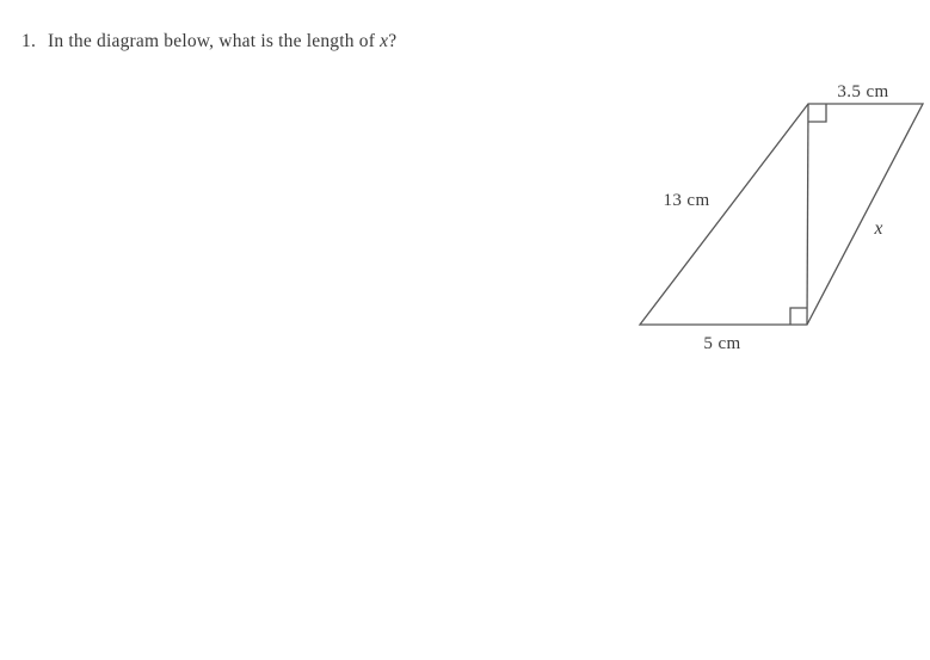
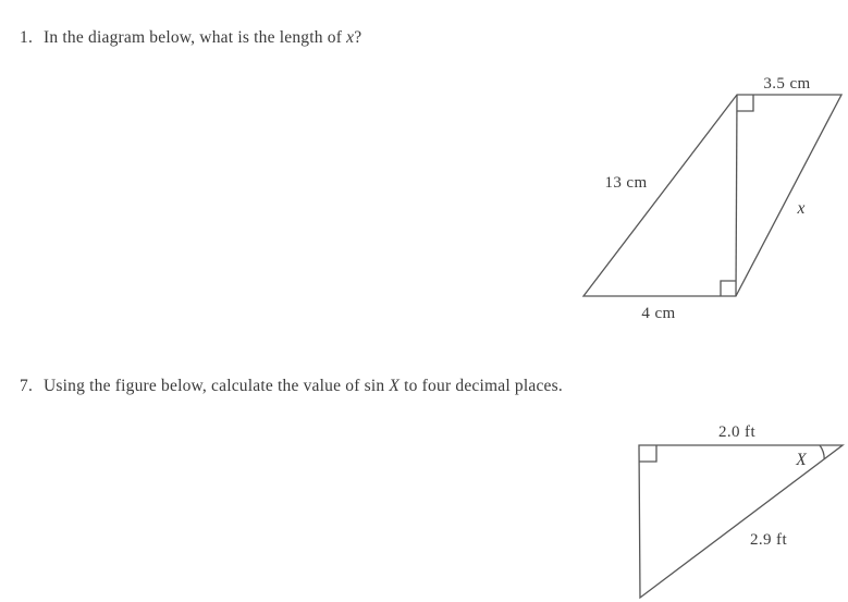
  1. In the diagram below, what is the length of x?
  3.5 cm
  13 cm
  x
- 5 cm
+ 4 cm
+ 7. Using the figure below, calculate the value of sin X to four decimal places.
+ 2.0 ft
+ X
+ 2.9 ft
